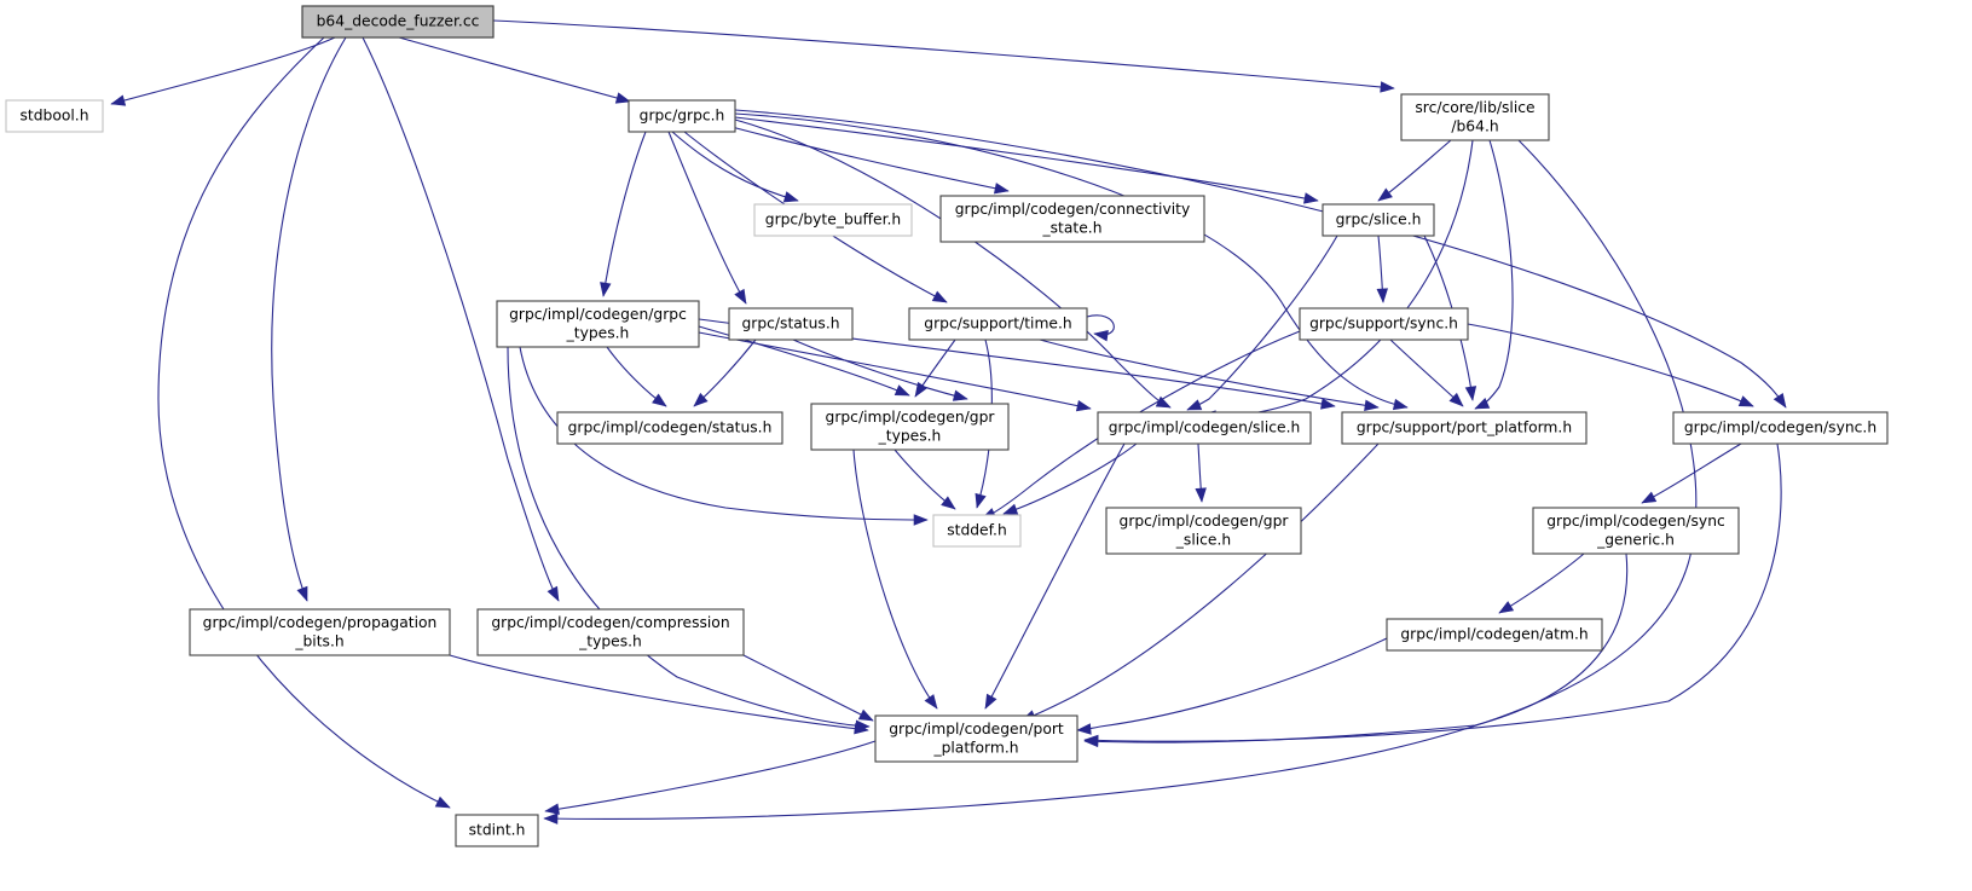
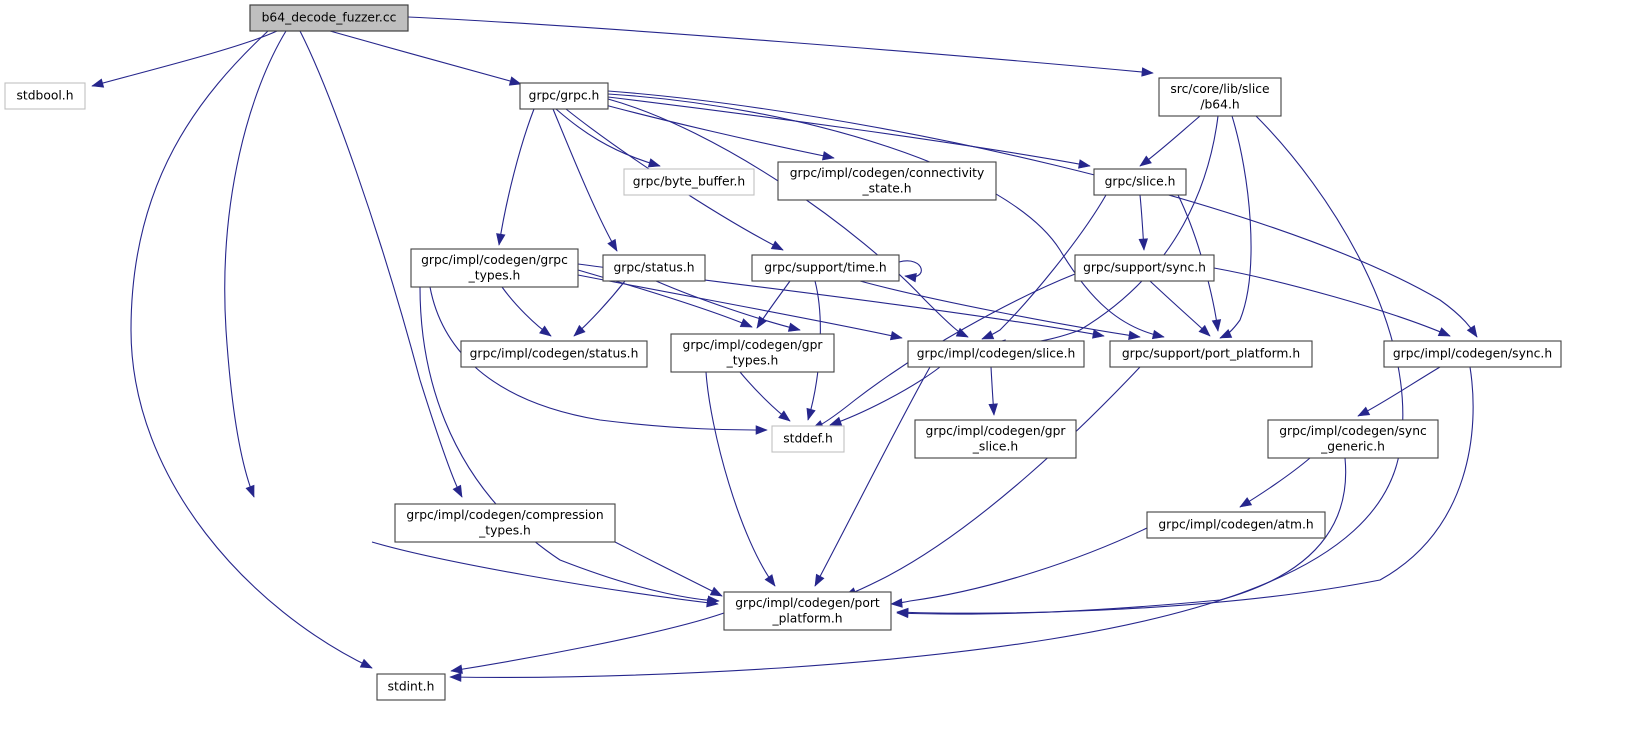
  b64_decode_fuzzer.cc
  stdbool.h
  grpc/grpc.h
  src/core/lib/slice
  /b64.h
  grpc/byte_buffer.h
  grpc/impl/codegen/connectivity
  _state.h
  grpc/slice.h
  grpc/impl/codegen/grpc
  _types.h
  grpc/status.h
  grpc/support/time.h
  grpc/support/sync.h
  grpc/impl/codegen/status.h
  grpc/impl/codegen/gpr
  _types.h
  grpc/impl/codegen/slice.h
  grpc/support/port_platform.h
  grpc/impl/codegen/sync.h
  stddef.h
  grpc/impl/codegen/gpr
  _slice.h
  grpc/impl/codegen/sync
  _generic.h
- grpc/impl/codegen/propagation
- _bits.h
  grpc/impl/codegen/compression
  _types.h
  grpc/impl/codegen/atm.h
  grpc/impl/codegen/port
  _platform.h
  stdint.h
